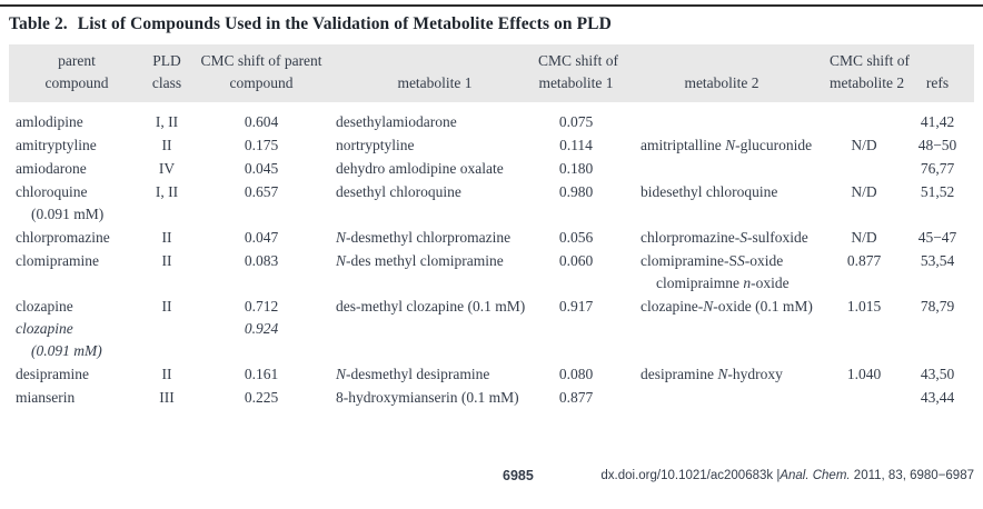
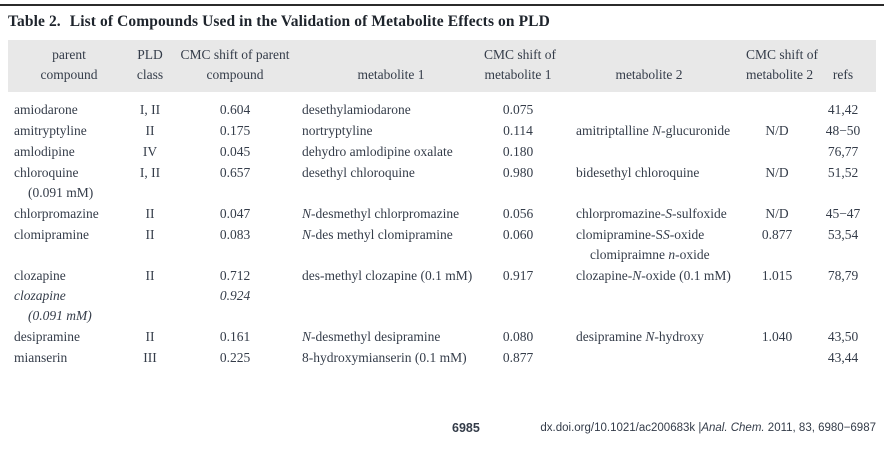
  Table 2. List of Compounds Used in the Validation of Metabolite Effects on PLD
  parentcompound	PLDclass	CMC shift of parentcompound	metabolite 1	CMC shift ofmetabolite 1	metabolite 2	CMC shift ofmetabolite 2	refs
- amlodipine	I, II	0.604	desethylamiodarone	0.075			41,42
+ amiodarone	I, II	0.604	desethylamiodarone	0.075			41,42
  amitryptyline	II	0.175	nortryptyline	0.114	amitriptalline N-glucuronide	N/D	48−50
- amiodarone	IV	0.045	dehydro amlodipine oxalate	0.180			76,77
+ amlodipine	IV	0.045	dehydro amlodipine oxalate	0.180			76,77
  chloroquine(0.091 mM)	I, II	0.657	desethyl chloroquine	0.980	bidesethyl chloroquine	N/D	51,52
  chlorpromazine	II	0.047	N-desmethyl chlorpromazine	0.056	chlorpromazine-S-sulfoxide	N/D	45−47
  clomipramine	II	0.083	N-des methyl clomipramine	0.060	clomipramine-SS-oxideclomipraimne n-oxide	0.877	53,54
  clozapineclozapine(0.091 mM)	II	0.7120.924	des-methyl clozapine (0.1 mM)	0.917	clozapine-N-oxide (0.1 mM)	1.015	78,79
  desipramine	II	0.161	N-desmethyl desipramine	0.080	desipramine N-hydroxy	1.040	43,50
  mianserin	III	0.225	8-hydroxymianserin (0.1 mM)	0.877			43,44
  6985
  dx.doi.org/10.1021/ac200683k |Anal. Chem. 2011, 83, 6980−6987
